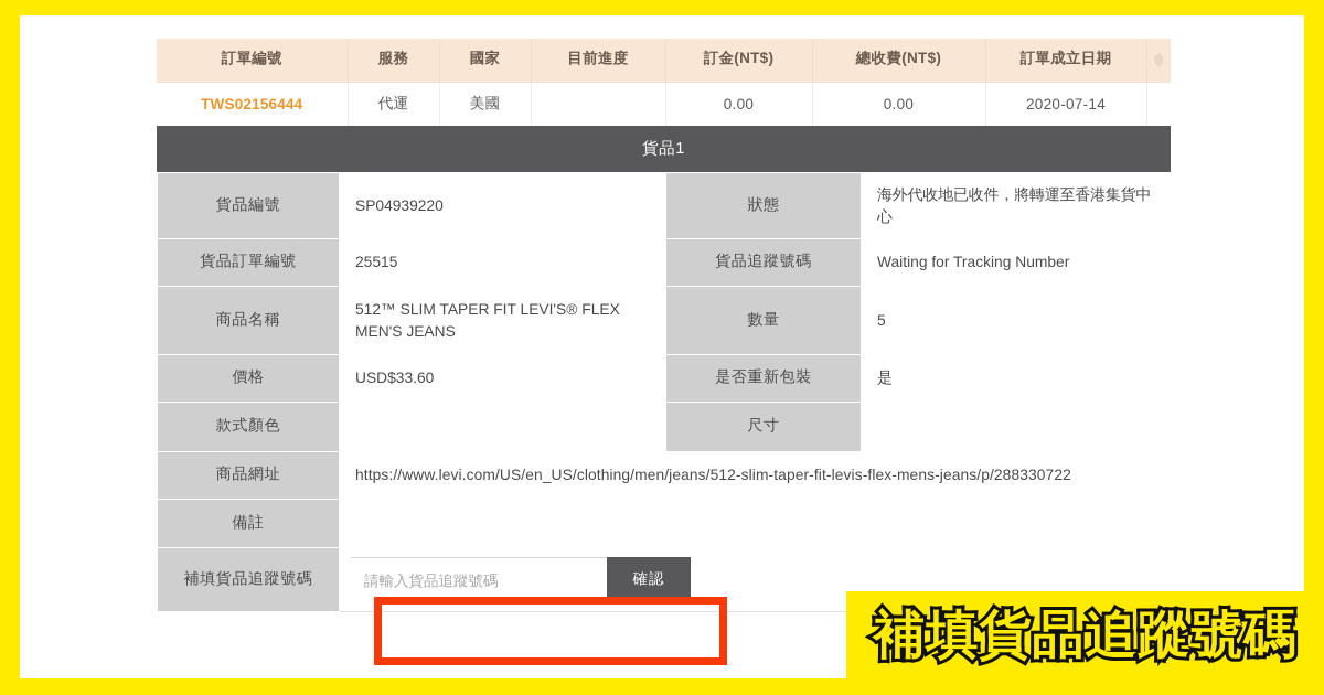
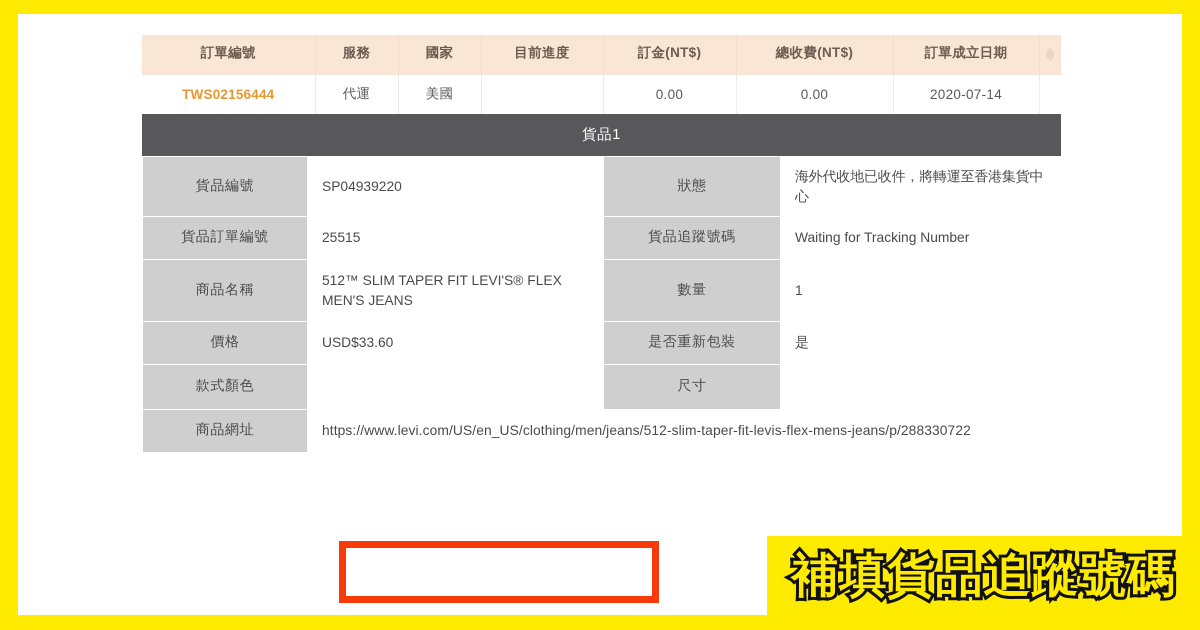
  訂單編號	服務	國家	目前進度	訂金(NT$)	總收費(NT$)	訂單成立日期
  TWS02156444	代運	美國		0.00	0.00	2020-07-14
  貨品1
  貨品編號	SP04939220	狀態	海外代收地已收件，將轉運至香港集貨中心
  貨品訂單編號	25515	貨品追蹤號碼	Waiting for Tracking Number
- 商品名稱	512™ SLIM TAPER FIT LEVI'S® FLEX MEN'S JEANS	數量	5
+ 商品名稱	512™ SLIM TAPER FIT LEVI'S® FLEX MEN'S JEANS	數量	1
  價格	USD$33.60	是否重新包裝	是
  款式顏色		尺寸
  商品網址	https://www.levi.com/US/en_US/clothing/men/jeans/512-slim-taper-fit-levis-flex-mens-jeans/p/288330722
- 備註
- 補填貨品追蹤號碼	請輸入貨品追蹤號碼 確認
  補填貨品追蹤號碼
